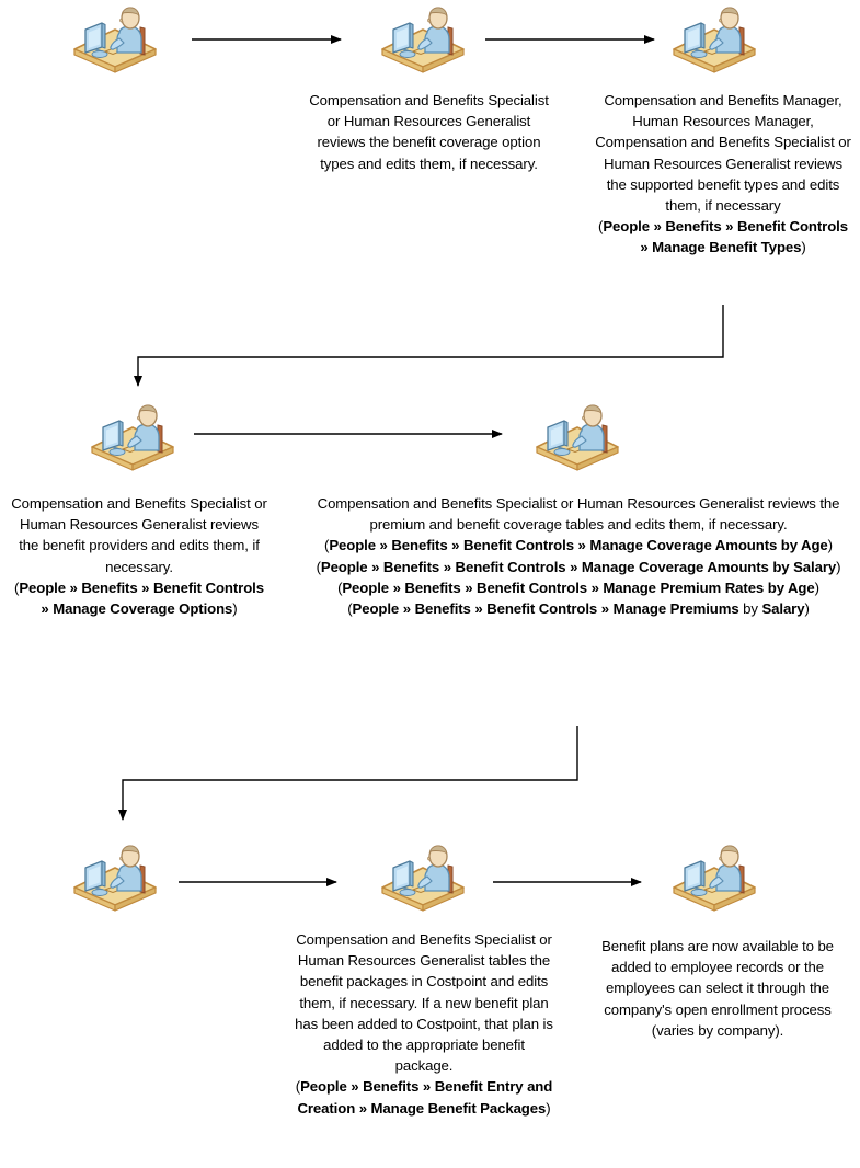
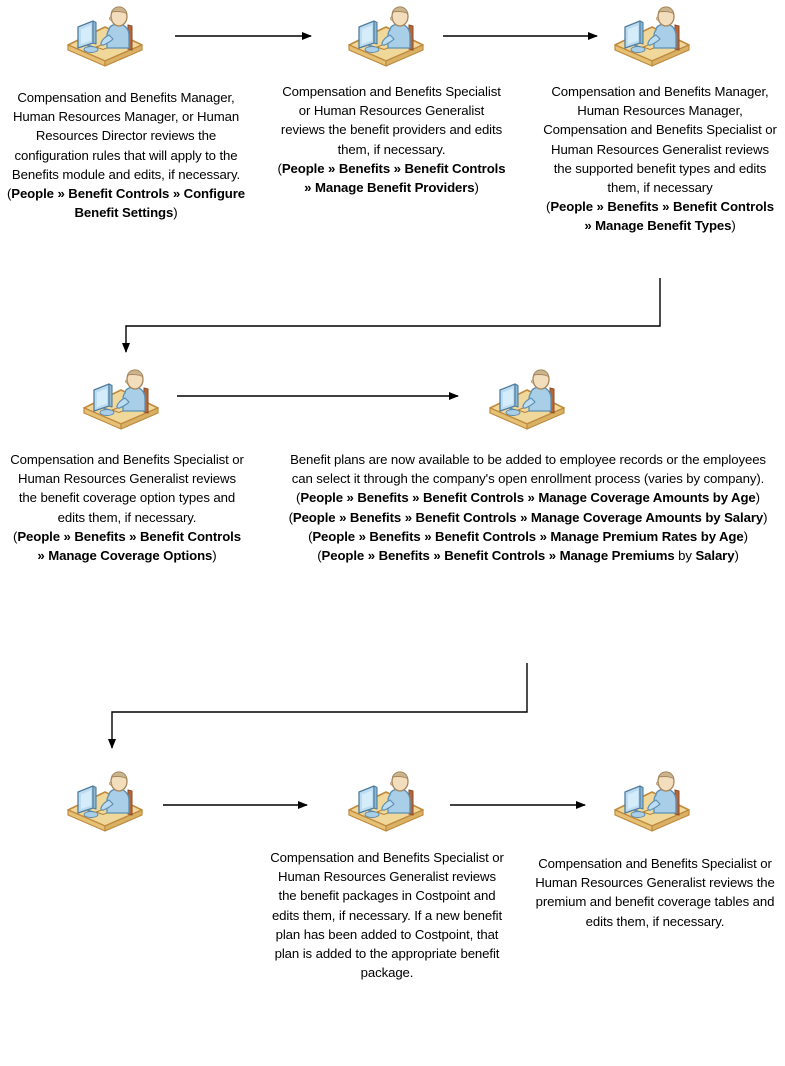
+ Compensation and Benefits Manager, Human Resources Manager, or Human Resources Director reviews the configuration rules that will apply to the Benefits module and edits, if necessary.
+ (People » Benefit Controls » Configure Benefit Settings)
- Compensation and Benefits Specialist or Human Resources Generalist reviews the benefit coverage option types and edits them, if necessary.
+ Compensation and Benefits Specialist or Human Resources Generalist reviews the benefit providers and edits them, if necessary.
+ (People » Benefits » Benefit Controls » Manage Benefit Providers)
  Compensation and Benefits Manager, Human Resources Manager, Compensation and Benefits Specialist or Human Resources Generalist reviews the supported benefit types and edits them, if necessary
  (People » Benefits » Benefit Controls » Manage Benefit Types)
- Compensation and Benefits Specialist or Human Resources Generalist reviews the benefit providers and edits them, if necessary.
+ Compensation and Benefits Specialist or Human Resources Generalist reviews the benefit coverage option types and edits them, if necessary.
  (People » Benefits » Benefit Controls » Manage Coverage Options)
- Compensation and Benefits Specialist or Human Resources Generalist reviews the premium and benefit coverage tables and edits them, if necessary.
+ Benefit plans are now available to be added to employee records or the employees can select it through the company's open enrollment process (varies by company).
  (People » Benefits » Benefit Controls » Manage Coverage Amounts by Age)
  (People » Benefits » Benefit Controls » Manage Coverage Amounts by Salary)
  (People » Benefits » Benefit Controls » Manage Premium Rates by Age)
  (People » Benefits » Benefit Controls » Manage Premiums by Salary)
- Compensation and Benefits Specialist or Human Resources Generalist tables the benefit packages in Costpoint and edits them, if necessary. If a new benefit plan has been added to Costpoint, that plan is added to the appropriate benefit package.
+ Compensation and Benefits Specialist or Human Resources Generalist reviews the benefit packages in Costpoint and edits them, if necessary. If a new benefit plan has been added to Costpoint, that plan is added to the appropriate benefit package.
- (People » Benefits » Benefit Entry and Creation » Manage Benefit Packages)
- Benefit plans are now available to be added to employee records or the employees can select it through the company's open enrollment process (varies by company).
+ Compensation and Benefits Specialist or Human Resources Generalist reviews the premium and benefit coverage tables and edits them, if necessary.
